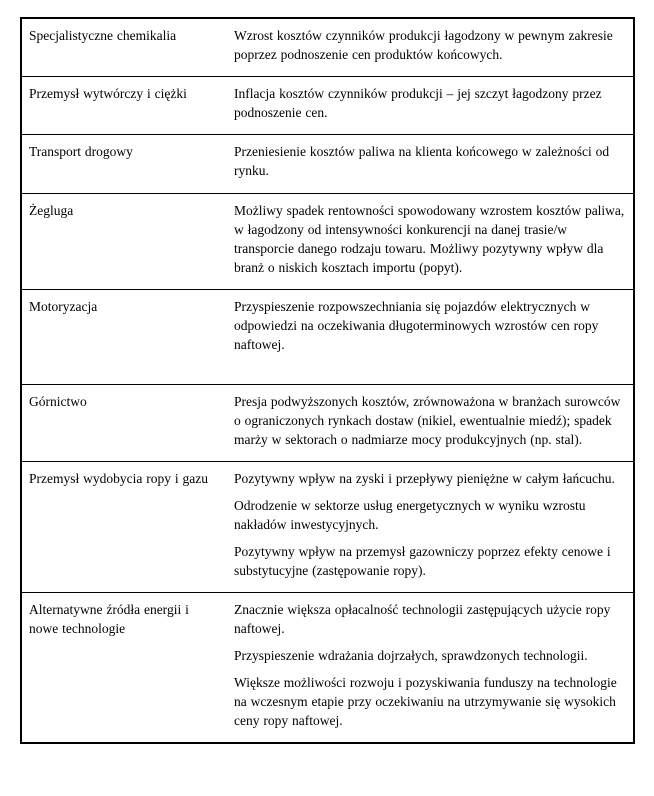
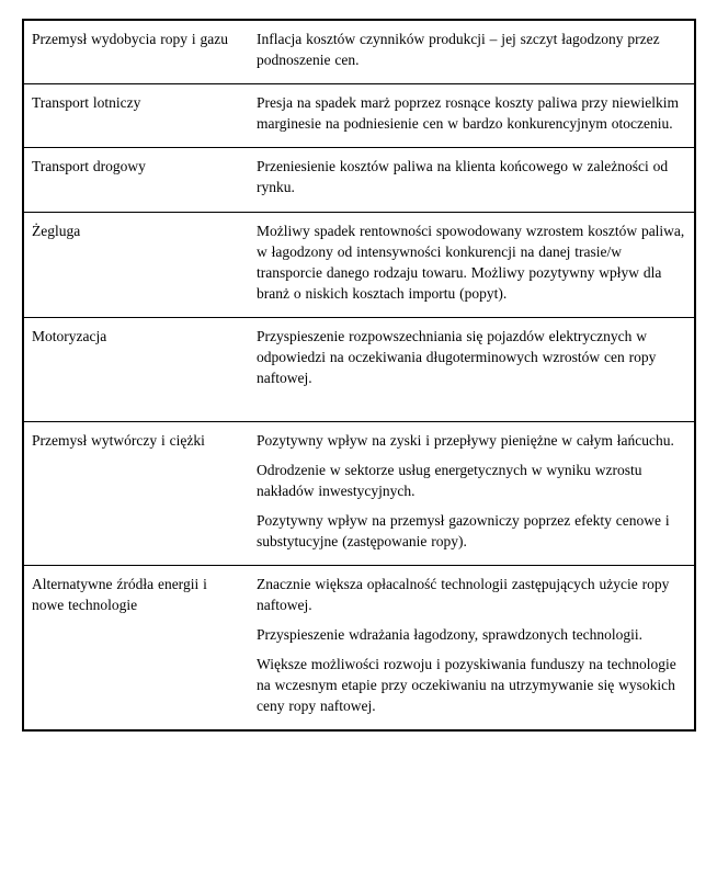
- Specjalistyczne chemikalia	Wzrost kosztów czynników produkcji łagodzony w pewnym zakresie poprzez podnoszenie cen produktów końcowych.
- Przemysł wytwórczy i ciężki	Inflacja kosztów czynników produkcji – jej szczyt łagodzony przez podnoszenie cen.
+ Przemysł wydobycia ropy i gazu	Inflacja kosztów czynników produkcji – jej szczyt łagodzony przez podnoszenie cen.
+ Transport lotniczy	Presja na spadek marż poprzez rosnące koszty paliwa przy niewielkim marginesie na podniesienie cen w bardzo konkurencyjnym otoczeniu.
  Transport drogowy	Przeniesienie kosztów paliwa na klienta końcowego w zależności od rynku.
  Żegluga	Możliwy spadek rentowności spowodowany wzrostem kosztów paliwa, w łagodzony od intensywności konkurencji na danej trasie/w transporcie danego rodzaju towaru. Możliwy pozytywny wpływ dla branż o niskich kosztach importu (popyt).
  Motoryzacja	Przyspieszenie rozpowszechniania się pojazdów elektrycznych w odpowiedzi na oczekiwania długoterminowych wzrostów cen ropy naftowej.
- Górnictwo	Presja podwyższonych kosztów, zrównoważona w branżach surowców o ograniczonych rynkach dostaw (nikiel, ewentualnie miedź); spadek marży w sektorach o nadmiarze mocy produkcyjnych (np. stal).
- Przemysł wydobycia ropy i gazu	Pozytywny wpływ na zyski i przepływy pieniężne w całym łańcuchu. Odrodzenie w sektorze usług energetycznych w wyniku wzrostu nakładów inwestycyjnych. Pozytywny wpływ na przemysł gazowniczy poprzez efekty cenowe i substytucyjne (zastępowanie ropy).
+ Przemysł wytwórczy i ciężki	Pozytywny wpływ na zyski i przepływy pieniężne w całym łańcuchu. Odrodzenie w sektorze usług energetycznych w wyniku wzrostu nakładów inwestycyjnych. Pozytywny wpływ na przemysł gazowniczy poprzez efekty cenowe i substytucyjne (zastępowanie ropy).
- Alternatywne źródła energii i nowe technologie	Znacznie większa opłacalność technologii zastępujących użycie ropy naftowej. Przyspieszenie wdrażania dojrzałych, sprawdzonych technologii. Większe możliwości rozwoju i pozyskiwania funduszy na technologie na wczesnym etapie przy oczekiwaniu na utrzymywanie się wysokich ceny ropy naftowej.
+ Alternatywne źródła energii i nowe technologie	Znacznie większa opłacalność technologii zastępujących użycie ropy naftowej. Przyspieszenie wdrażania łagodzony, sprawdzonych technologii. Większe możliwości rozwoju i pozyskiwania funduszy na technologie na wczesnym etapie przy oczekiwaniu na utrzymywanie się wysokich ceny ropy naftowej.
